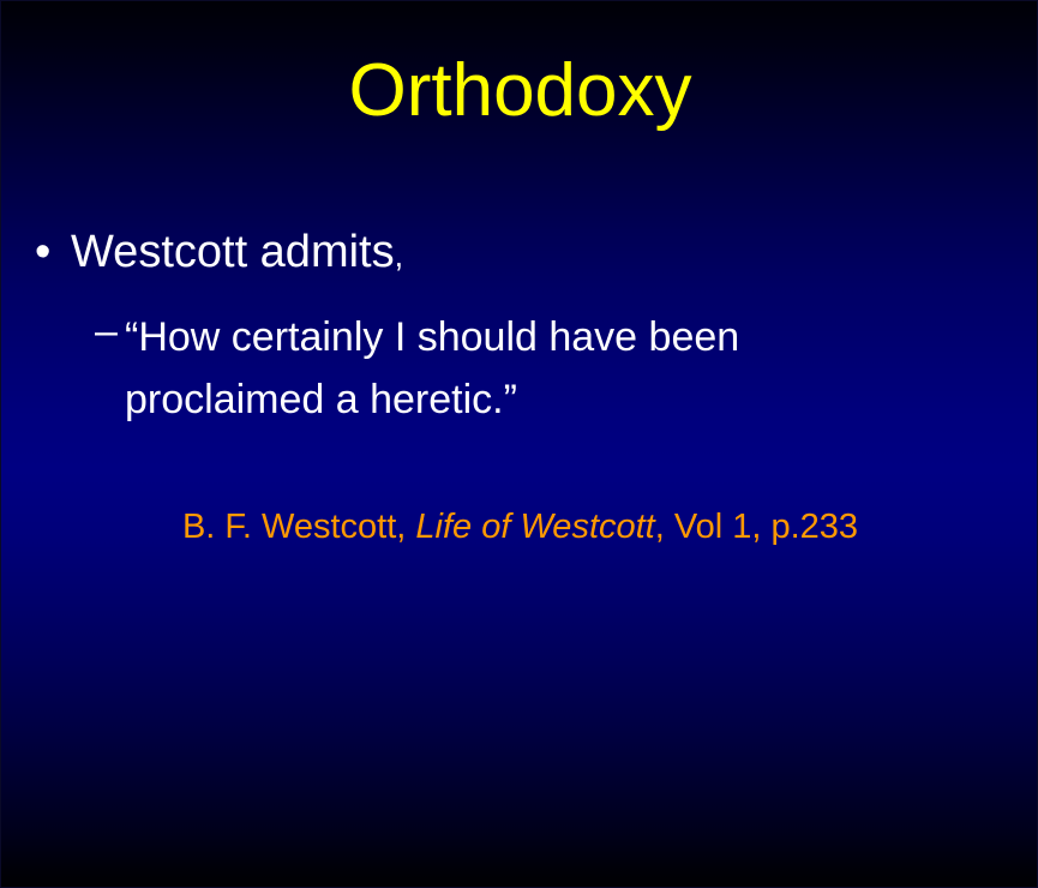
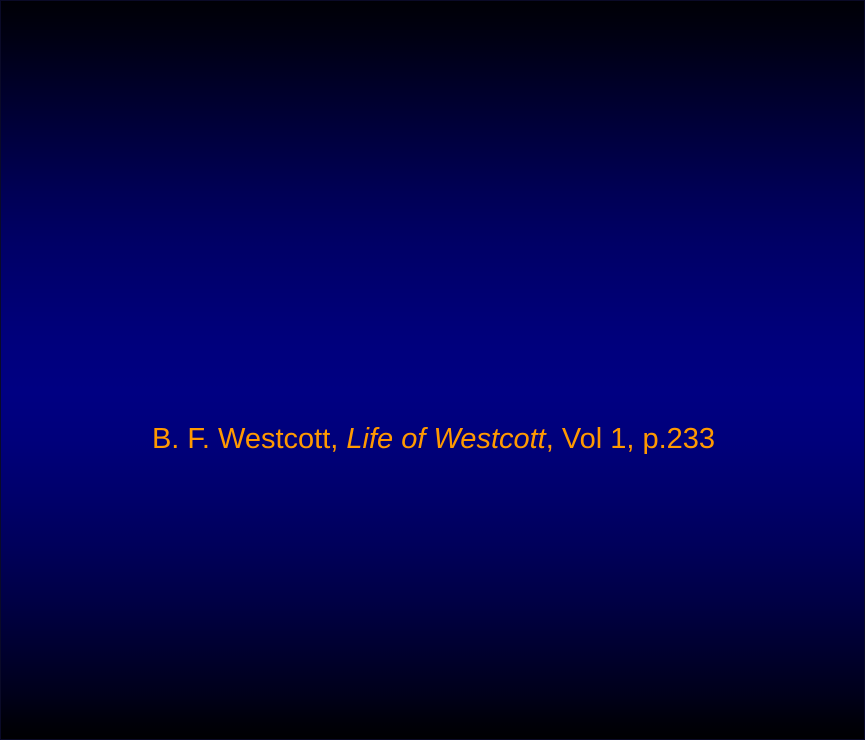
- Orthodoxy
- •
- Westcott admits,
- –
- “How certainly I should have been
- proclaimed a heretic.”
  B. F. Westcott, Life of Westcott, Vol 1, p.233
